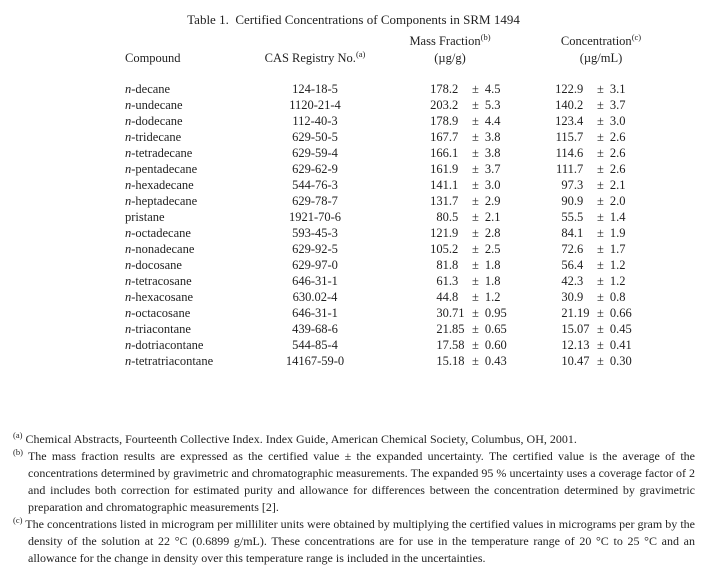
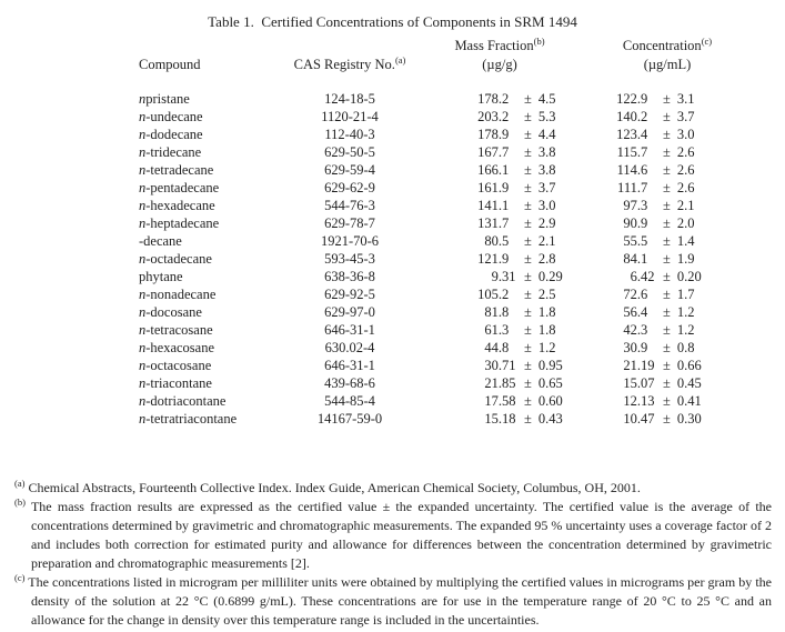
  Table 1. Certified Concentrations of Components in SRM 1494
  		Mass Fraction(b)	Concentration(c)
  Compound	CAS Registry No.(a)	(µg/g)	(µg/mL)
- n-decane	124-18-5	178.2 ± 4.5	122.9 ± 3.1
+ npristane	124-18-5	178.2 ± 4.5	122.9 ± 3.1
  n-undecane	1120-21-4	203.2 ± 5.3	140.2 ± 3.7
  n-dodecane	112-40-3	178.9 ± 4.4	123.4 ± 3.0
  n-tridecane	629-50-5	167.7 ± 3.8	115.7 ± 2.6
  n-tetradecane	629-59-4	166.1 ± 3.8	114.6 ± 2.6
  n-pentadecane	629-62-9	161.9 ± 3.7	111.7 ± 2.6
  n-hexadecane	544-76-3	141.1 ± 3.0	97.3 ± 2.1
  n-heptadecane	629-78-7	131.7 ± 2.9	90.9 ± 2.0
- pristane	1921-70-6	80.5 ± 2.1	55.5 ± 1.4
+ -decane	1921-70-6	80.5 ± 2.1	55.5 ± 1.4
  n-octadecane	593-45-3	121.9 ± 2.8	84.1 ± 1.9
+ phytane	638-36-8	9.31 ± 0.29	6.42 ± 0.20
  n-nonadecane	629-92-5	105.2 ± 2.5	72.6 ± 1.7
  n-docosane	629-97-0	81.8 ± 1.8	56.4 ± 1.2
  n-tetracosane	646-31-1	61.3 ± 1.8	42.3 ± 1.2
  n-hexacosane	630.02-4	44.8 ± 1.2	30.9 ± 0.8
  n-octacosane	646-31-1	30.71 ± 0.95	21.19 ± 0.66
  n-triacontane	439-68-6	21.85 ± 0.65	15.07 ± 0.45
  n-dotriacontane	544-85-4	17.58 ± 0.60	12.13 ± 0.41
  n-tetratriacontane	14167-59-0	15.18 ± 0.43	10.47 ± 0.30
  (a) Chemical Abstracts, Fourteenth Collective Index. Index Guide, American Chemical Society, Columbus, OH, 2001.
  (b) The mass fraction results are expressed as the certified value ± the expanded uncertainty. The certified value is the average of the concentrations determined by gravimetric and chromatographic measurements. The expanded 95 % uncertainty uses a coverage factor of 2 and includes both correction for estimated purity and allowance for differences between the concentration determined by gravimetric preparation and chromatographic measurements [2].
  (c) The concentrations listed in microgram per milliliter units were obtained by multiplying the certified values in micrograms per gram by the density of the solution at 22 °C (0.6899 g/mL). These concentrations are for use in the temperature range of 20 °C to 25 °C and an allowance for the change in density over this temperature range is included in the uncertainties.
